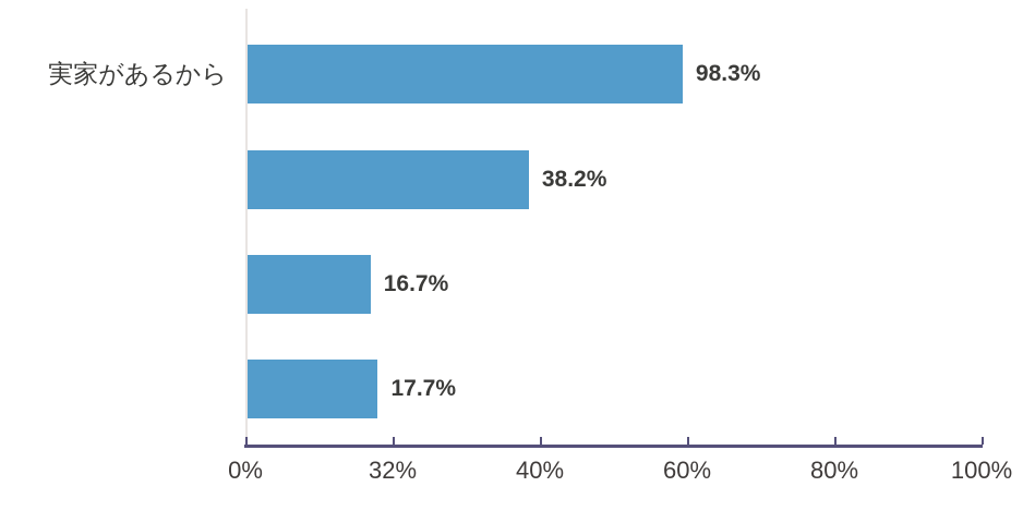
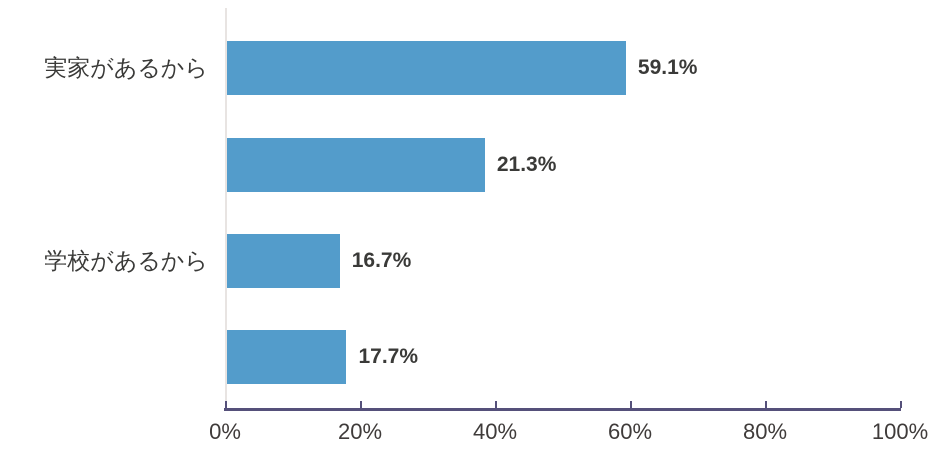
- 98.3%
+ 59.1%
- 38.2%
+ 21.3%
  16.7%
  17.7%
  実家があるから
+ 学校があるから
  0%
- 32%
+ 20%
  40%
  60%
  80%
  100%
